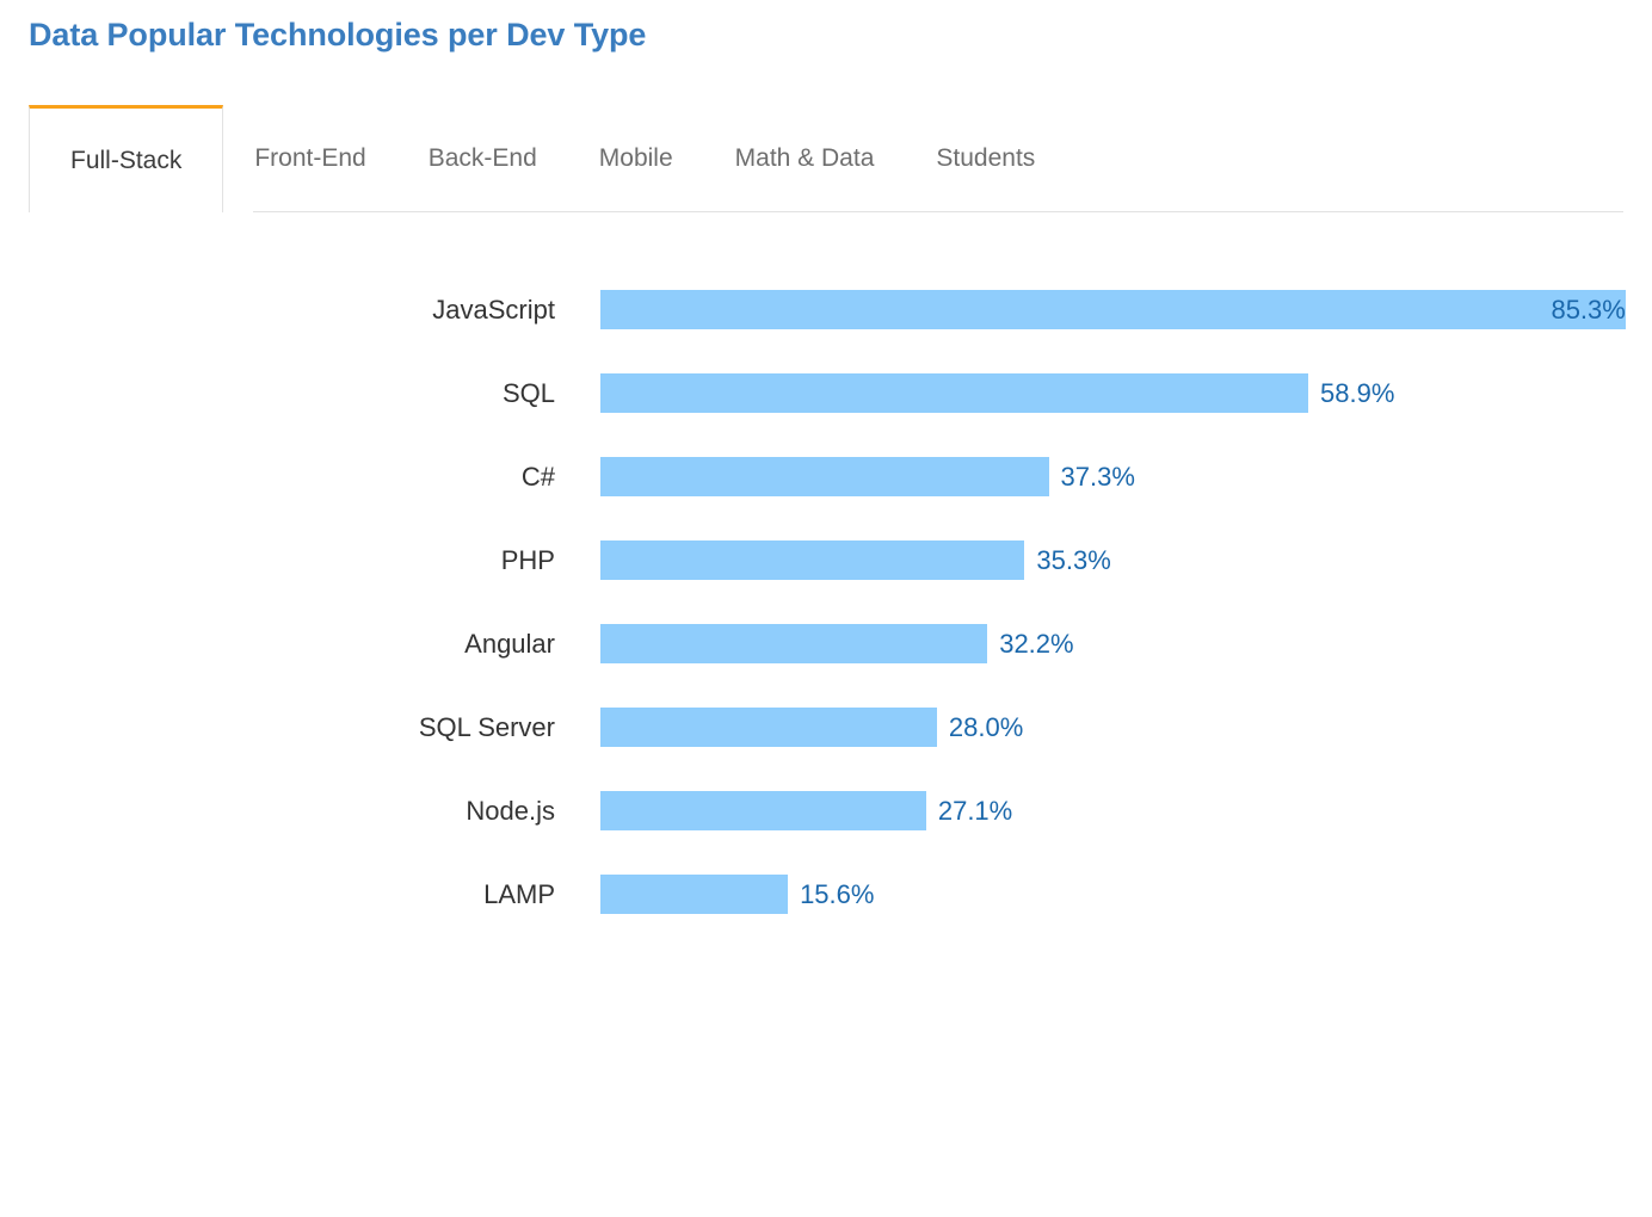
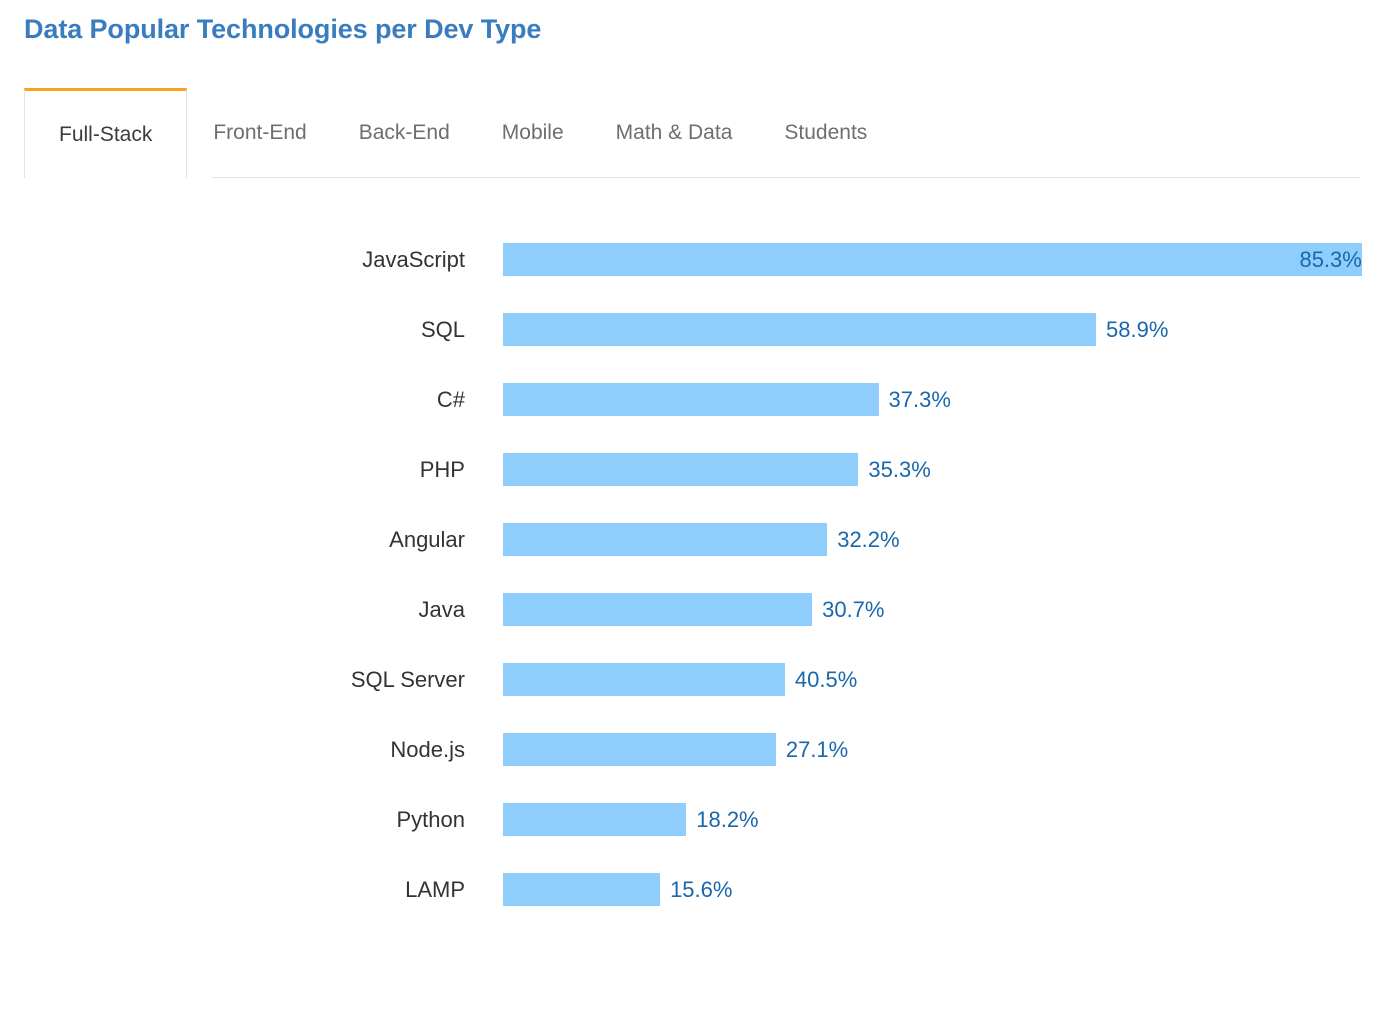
  Data Popular Technologies per Dev Type
  Full-Stack
  Front-End
  Back-End
  Mobile
  Math & Data
  Students
  JavaScript
  85.3%
  SQL
  58.9%
  C#
  37.3%
  PHP
  35.3%
  Angular
  32.2%
+ Java
+ 30.7%
  SQL Server
- 28.0%
+ 40.5%
  Node.js
  27.1%
+ Python
+ 18.2%
  LAMP
  15.6%
